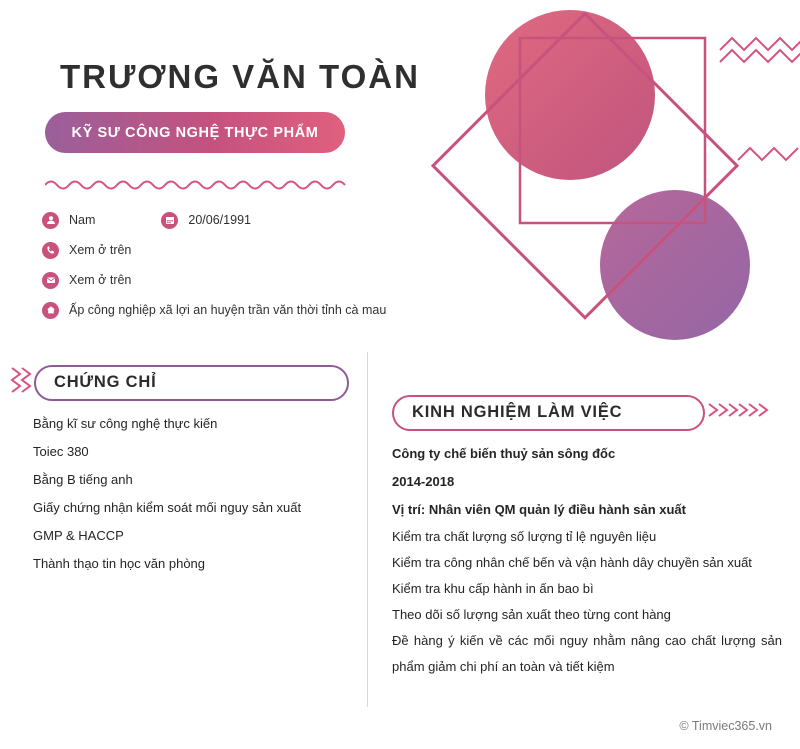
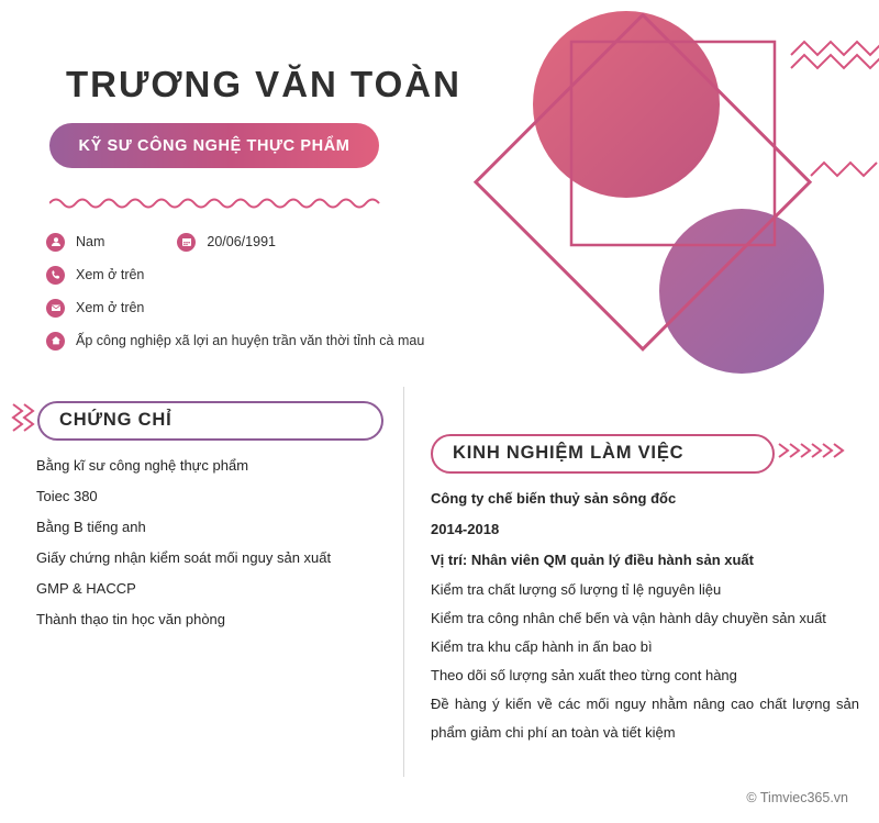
  TRƯƠNG VĂN TOÀN
  KỸ SƯ CÔNG NGHỆ THỰC PHẨM
  Nam
  20/06/1991
  Xem ở trên
  Xem ở trên
  Ấp công nghiệp xã lợi an huyện trần văn thời tỉnh cà mau
  CHỨNG CHỈ
  KINH NGHIỆM LÀM VIỆC
- Bằng kĩ sư công nghệ thực kiến
+ Bằng kĩ sư công nghệ thực phẩm
  Toiec 380
  Bằng B tiếng anh
  Giấy chứng nhận kiểm soát mối nguy sản xuất
  GMP & HACCP
  Thành thạo tin học văn phòng
  Công ty chế biến thuỷ sản sông đốc
  2014-2018
  Vị trí: Nhân viên QM quản lý điều hành sản xuất
  Kiểm tra chất lượng số lượng tỉ lệ nguyên liệu
  Kiểm tra công nhân chế bến và vận hành dây chuyền sản xuất
  Kiểm tra khu cấp hành in ấn bao bì
  Theo dõi số lượng sản xuất theo từng cont hàng
  Đề hàng ý kiến về các mối nguy nhằm nâng cao chất lượng sản phẩm giảm chi phí an toàn và tiết kiệm
  © Timviec365.vn
